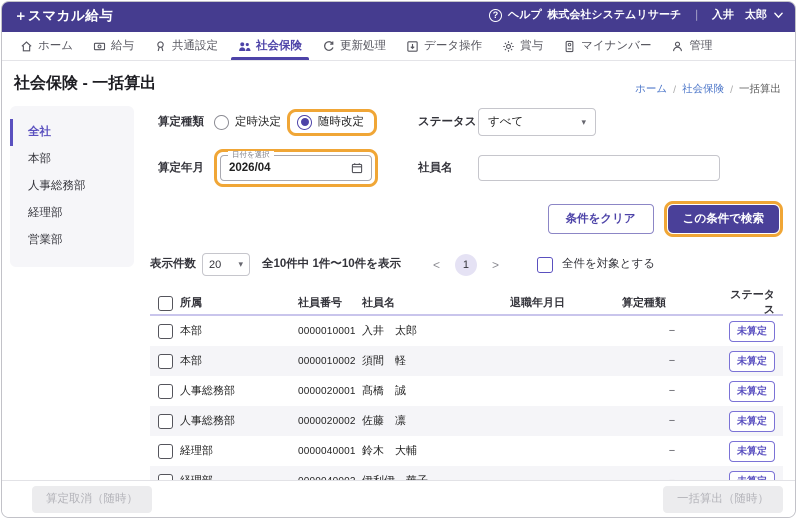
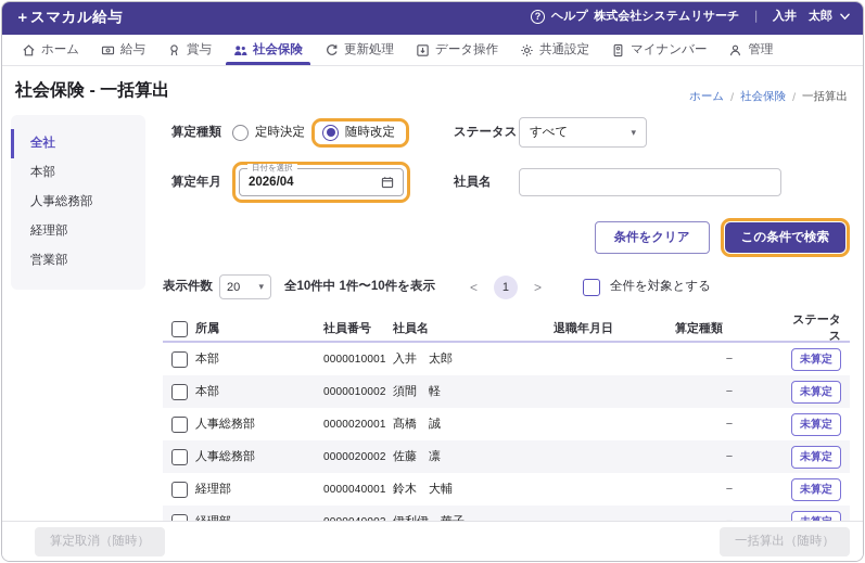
  ＋スマカル給与
  ?
  ヘルプ
  株式会社システムリサーチ
  ｜
  入井 太郎
  ホーム
  給与
- 共通設定
+ 賞与
  社会保険
  更新処理
  データ操作
- 賞与
+ 共通設定
  マイナンバー
  管理
  社会保険 - 一括算出
  ホーム
  /
  社会保険
  /
  一括算出
  全社
  本部
  人事総務部
  経理部
  営業部
  算定種類
  定時決定
  随時改定
  ステータス
  すべて
  ▾
  算定年月
  日付を選択
  2026/04
  社員名
  条件をクリア
  この条件で検索
  表示件数
  20
  ▾
  全10件中 1件〜10件を表示
  <
  1
  >
  全件を対象とする
  所属
  社員番号
  社員名
  退職年月日
  算定種類
  ステータス
  本部
  0000010001
  入井 太郎
  −
  未算定
  本部
  0000010002
  須間 軽
  −
  未算定
  人事総務部
  0000020001
  髙橋 誠
  −
  未算定
  人事総務部
  0000020002
  佐藤 凛
  −
  未算定
  経理部
  0000040001
  鈴木 大輔
  −
  未算定
  算定取消（随時）
  一括算出（随時）
